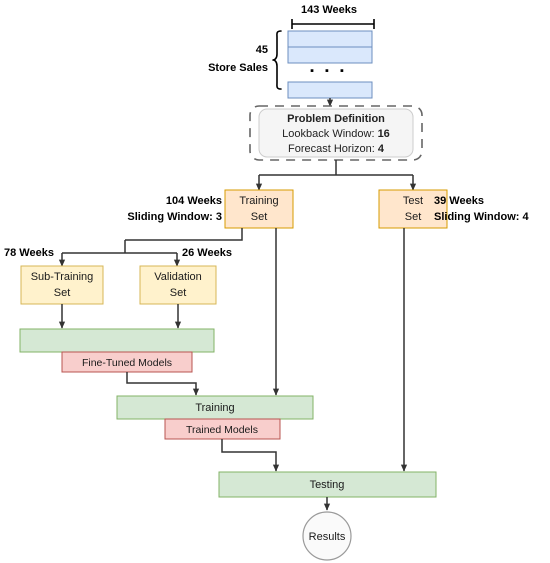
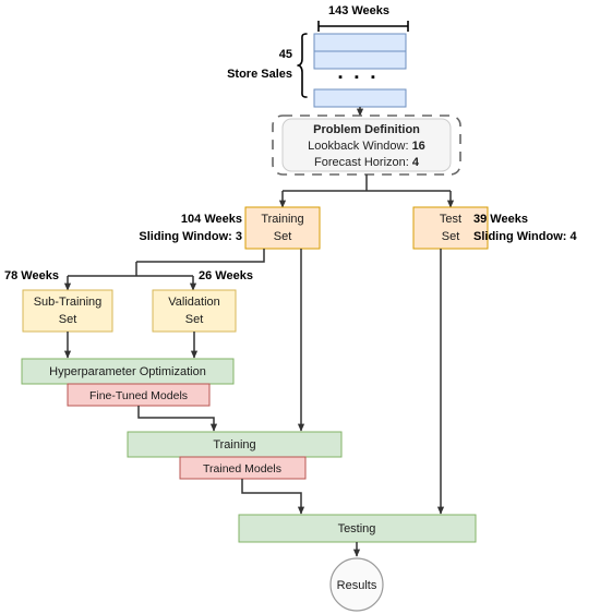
  143 Weeks
  45
  Store Sales
  ▪ ▪ ▪
  Problem Definition
  Lookback Window: 16
  Forecast Horizon: 4
  Training
  Set
  104 Weeks
  Sliding Window: 3
  Test
  Set
  39 Weeks
  Sliding Window: 4
  78 Weeks
  26 Weeks
  Sub-Training
  Set
  Validation
  Set
+ Hyperparameter Optimization
  Fine-Tuned Models
  Training
  Trained Models
  Testing
  Results
